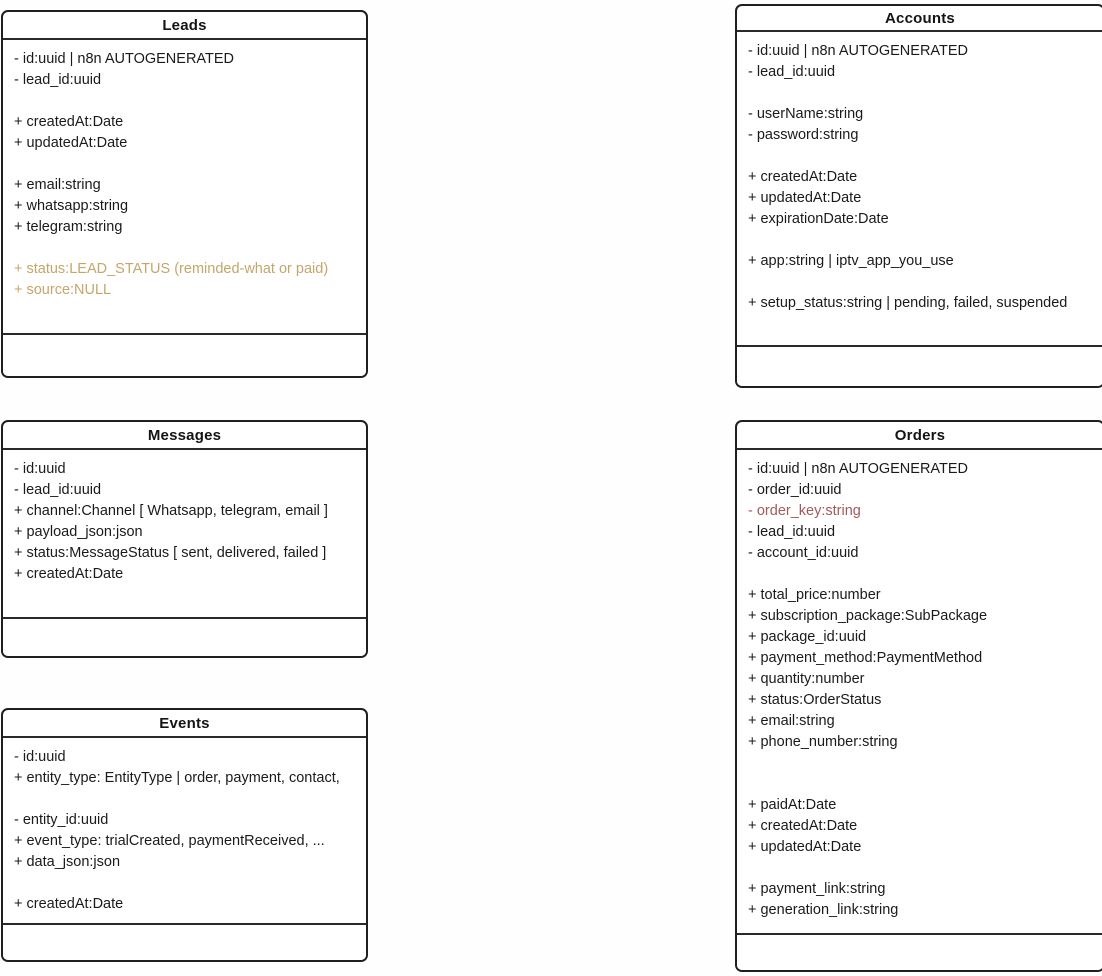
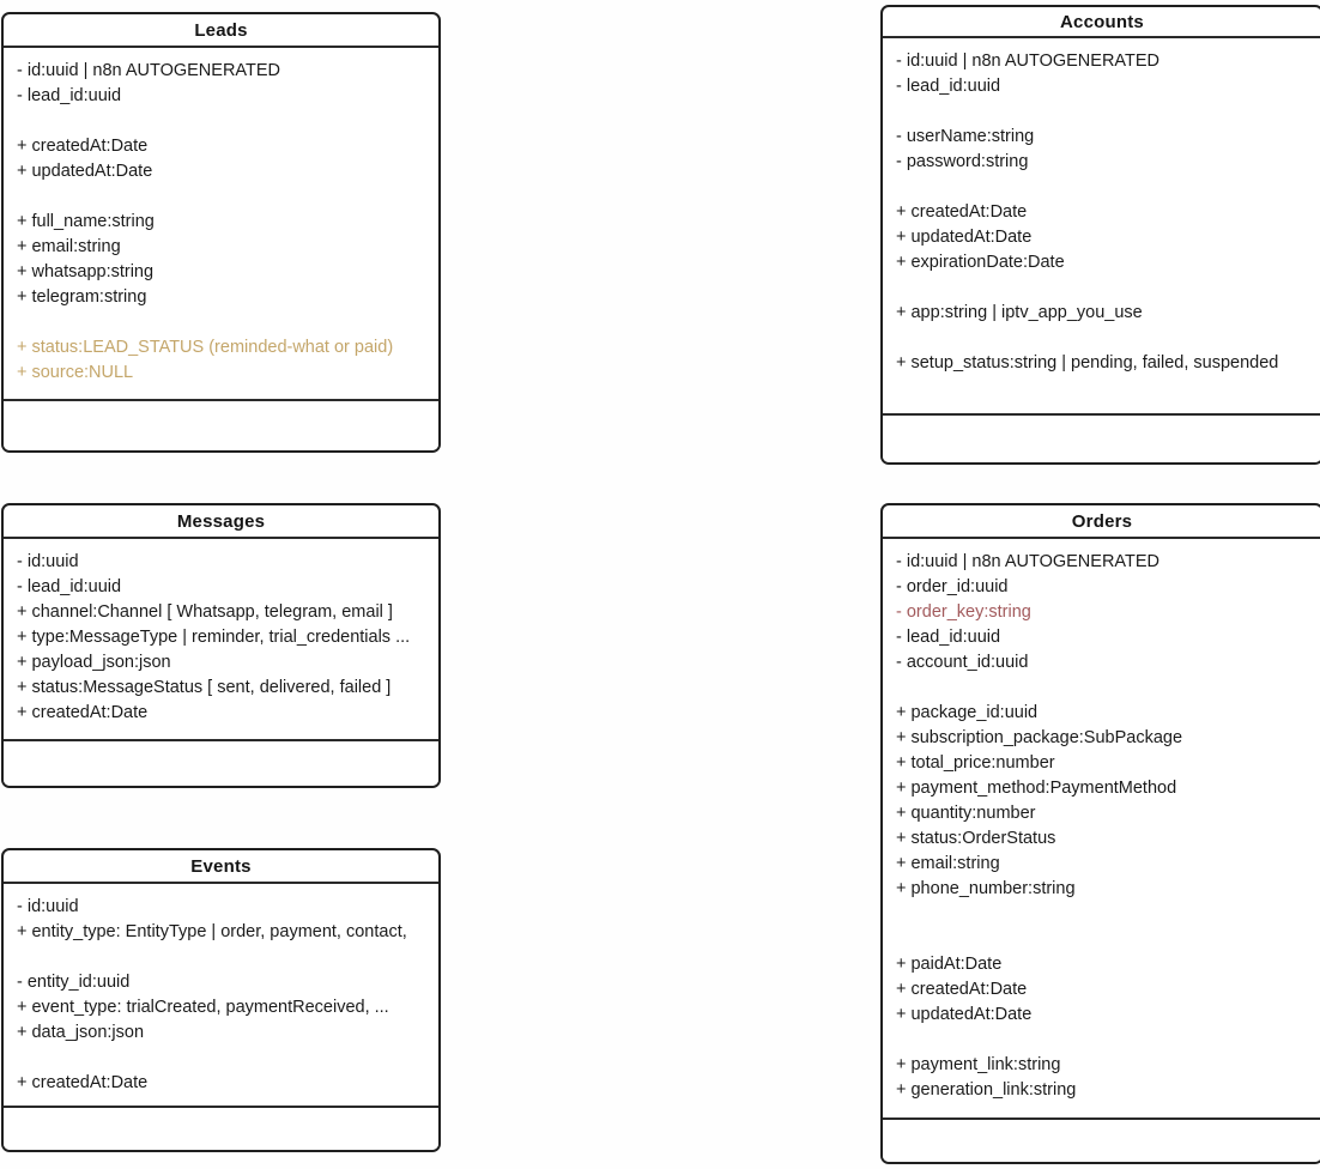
  Leads
  - id:uuid | n8n AUTOGENERATED
  - lead_id:uuid
  + createdAt:Date
  + updatedAt:Date
+ + full_name:string
  + email:string
  + whatsapp:string
  + telegram:string
  + status:LEAD_STATUS (reminded-what or paid)
  + source:NULL
  Accounts
  - id:uuid | n8n AUTOGENERATED
  - lead_id:uuid
  - userName:string
  - password:string
  + createdAt:Date
  + updatedAt:Date
  + expirationDate:Date
  + app:string | iptv_app_you_use
  + setup_status:string | pending, failed, suspended
  Messages
  - id:uuid
  - lead_id:uuid
  + channel:Channel [ Whatsapp, telegram, email ]
+ + type:MessageType | reminder, trial_credentials ...
  + payload_json:json
  + status:MessageStatus [ sent, delivered, failed ]
  + createdAt:Date
  Orders
  - id:uuid | n8n AUTOGENERATED
  - order_id:uuid
  - order_key:string
  - lead_id:uuid
  - account_id:uuid
- + total_price:number
+ + package_id:uuid
  + subscription_package:SubPackage
- + package_id:uuid
+ + total_price:number
  + payment_method:PaymentMethod
  + quantity:number
  + status:OrderStatus
  + email:string
  + phone_number:string
  + paidAt:Date
  + createdAt:Date
  + updatedAt:Date
  + payment_link:string
  + generation_link:string
  Events
  - id:uuid
  + entity_type: EntityType | order, payment, contact,
  - entity_id:uuid
  + event_type: trialCreated, paymentReceived, ...
  + data_json:json
  + createdAt:Date
